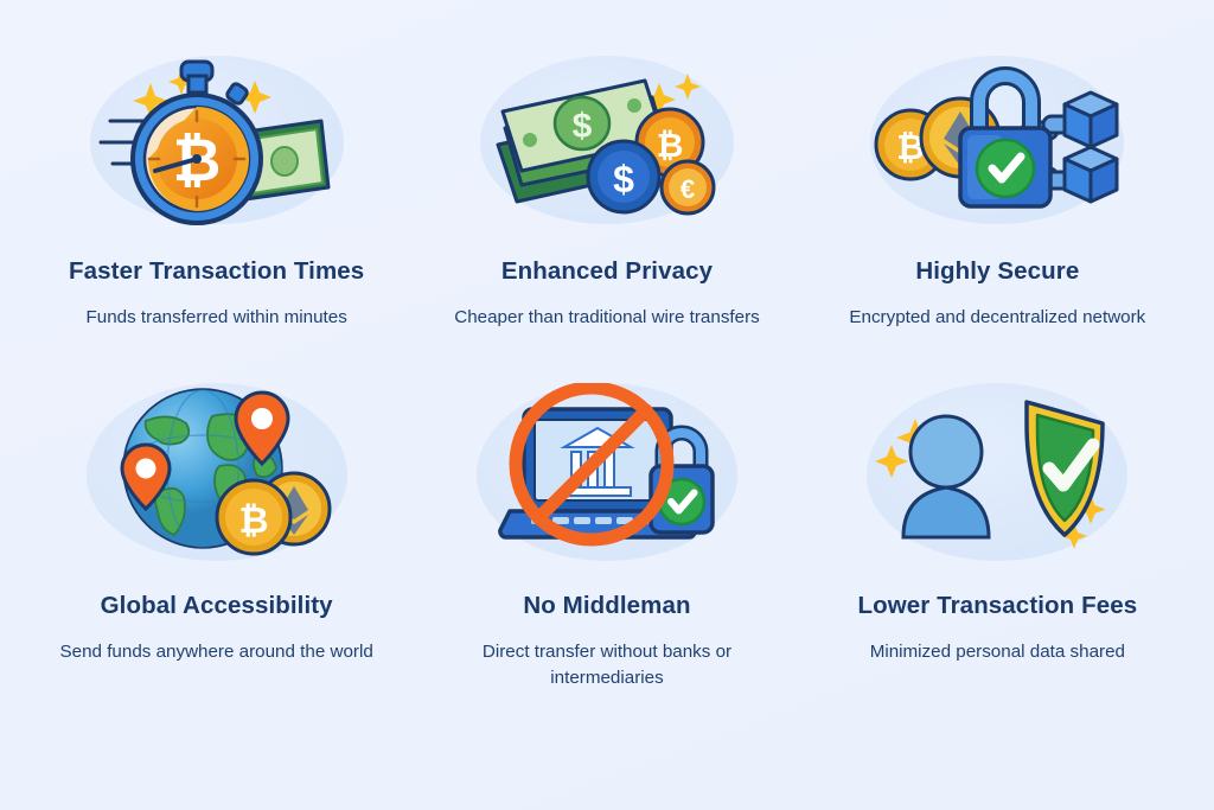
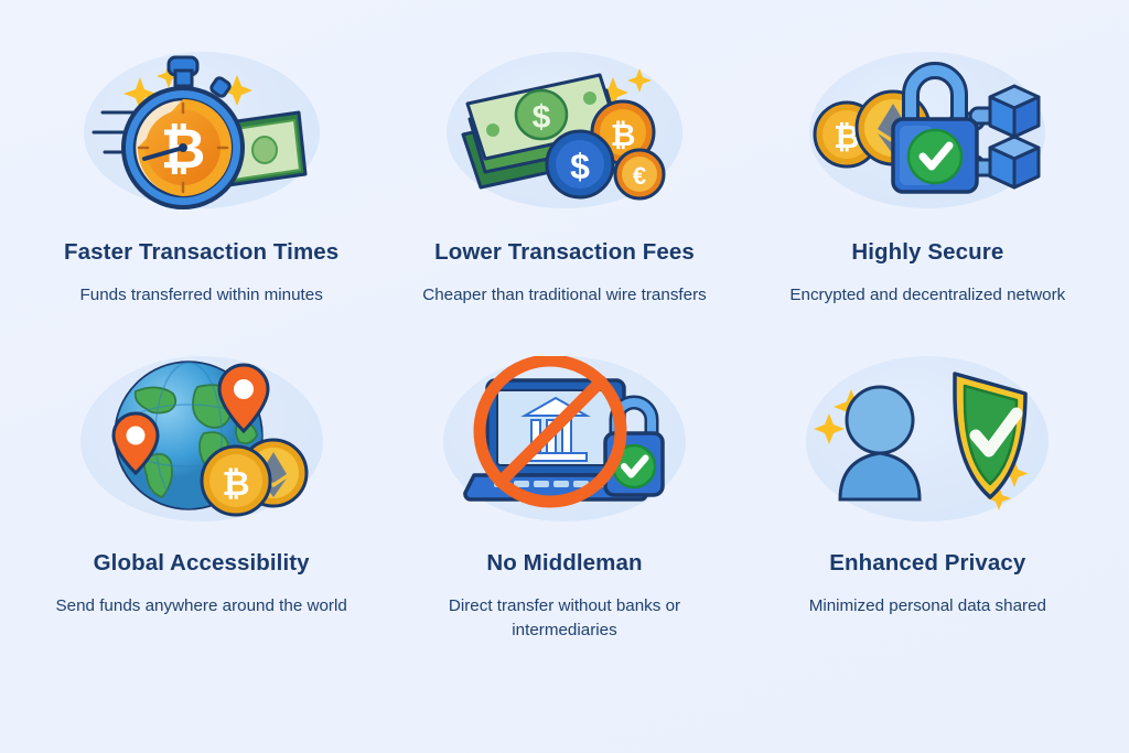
  Faster Transaction Times
  Funds transferred within minutes
  $
  ₿
  €
  $
- Enhanced Privacy
+ Lower Transaction Fees
  Cheaper than traditional wire transfers
  ₿
  Highly Secure
  Encrypted and decentralized network
  ₿
  Global Accessibility
  Send funds anywhere around the world
  No Middleman
  Direct transfer without banks or intermediaries
- Lower Transaction Fees
+ Enhanced Privacy
  Minimized personal data shared
